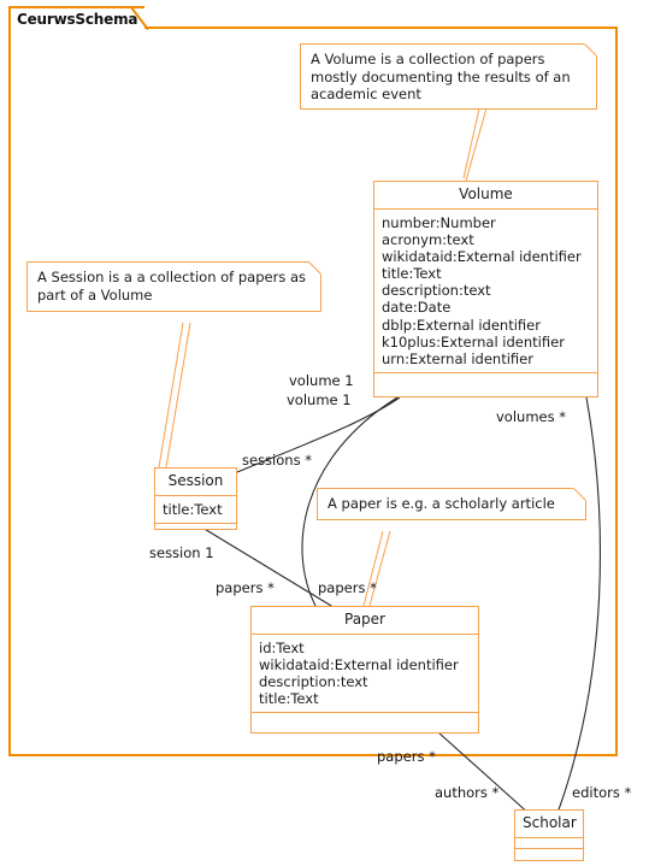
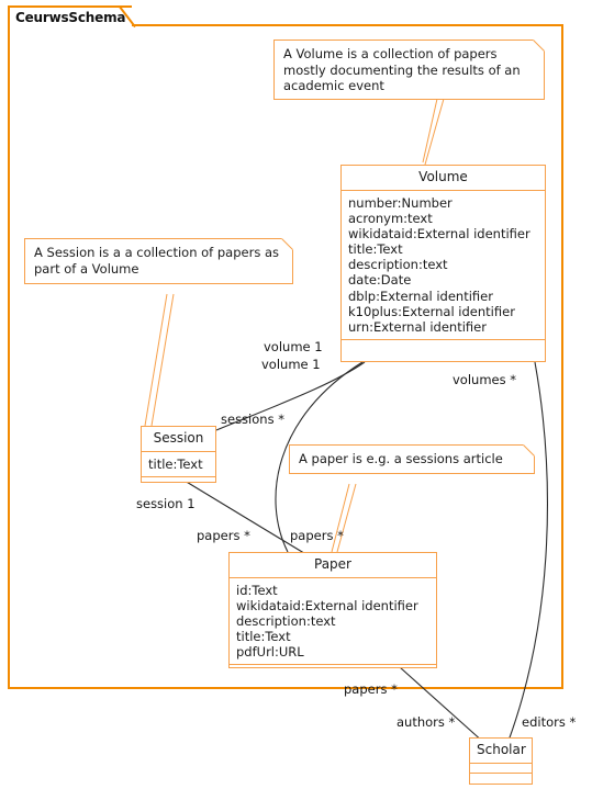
  CeurwsSchema
  A Volume is a collection of papers
  mostly documenting the results of an
  academic event
  A Session is a a collection of papers as
  part of a Volume
- A paper is e.g. a scholarly article
+ A paper is e.g. a sessions article
  Volume
  number:Number
  acronym:text
  wikidataid:External identifier
  title:Text
  description:text
  date:Date
  dblp:External identifier
  k10plus:External identifier
  urn:External identifier
  Session
  title:Text
  Paper
  id:Text
  wikidataid:External identifier
  description:text
  title:Text
+ pdfUrl:URL
  Scholar
  volume 1
  volume 1
  sessions *
  volumes *
  session 1
  papers *
  papers *
  papers *
  authors *
  editors *
